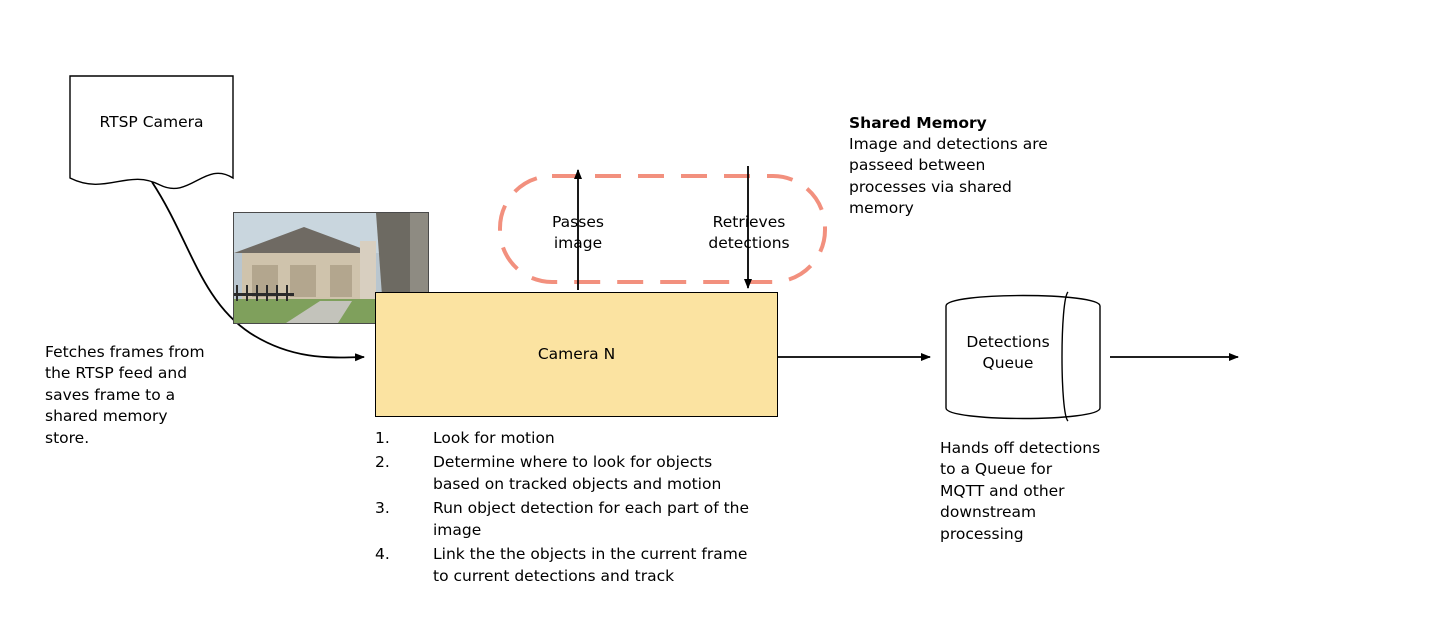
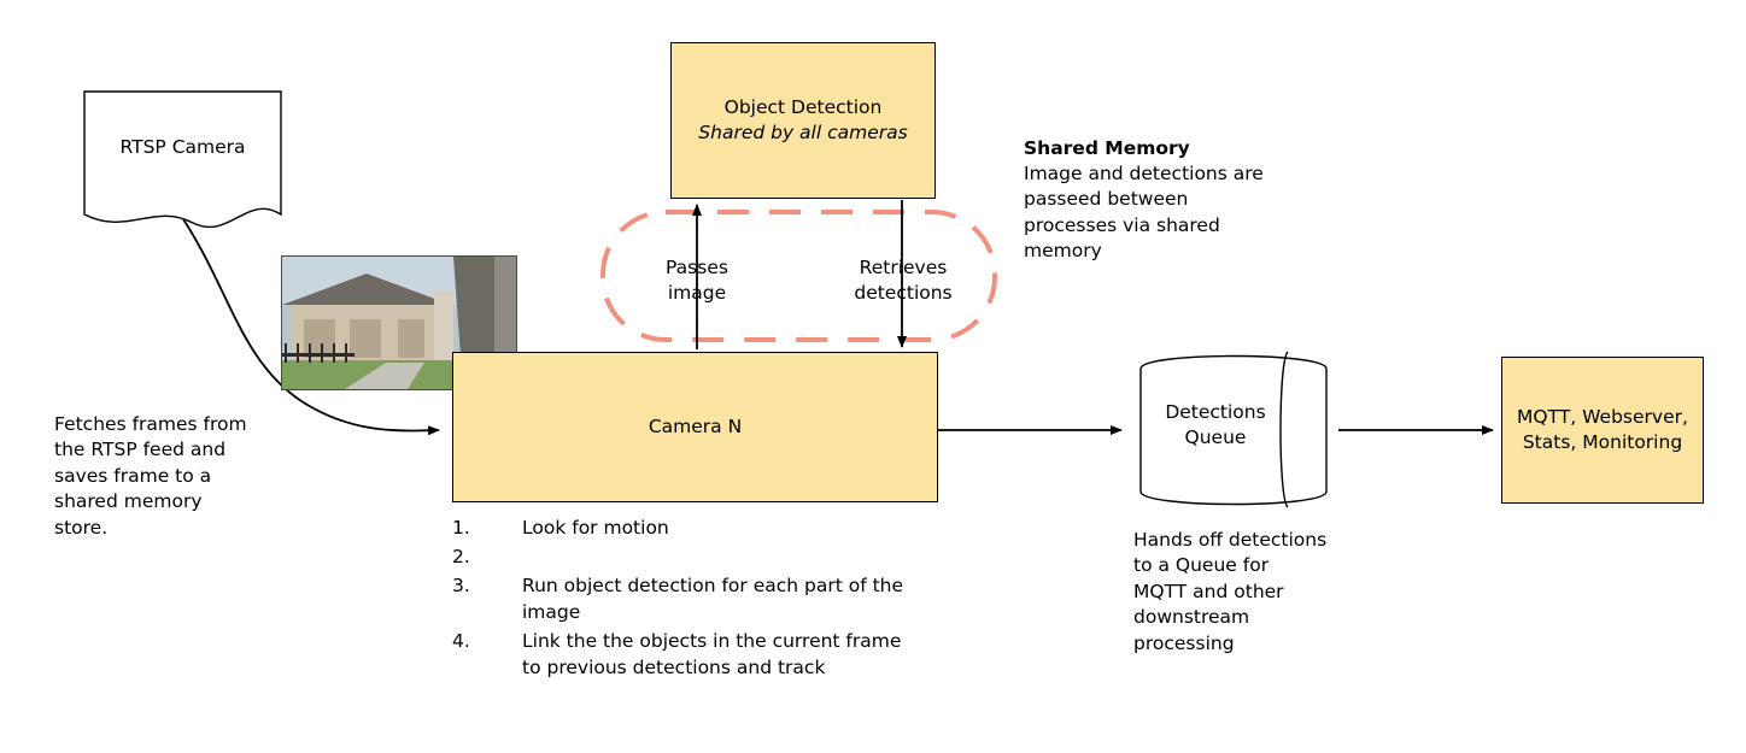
  RTSP Camera
+ Object Detection
+ Shared by all cameras
  Camera N
  Passes
  image
  Retrieves
  detections
  Shared Memory
  Image and detections are
  passeed between
  processes via shared
  memory
  Fetches frames from
  the RTSP feed and
  saves frame to a
  shared memory
  store.
  Detections
  Queue
  Hands off detections
  to a Queue for
  MQTT and other
  downstream
  processing
+ MQTT, Webserver,
+ Stats, Monitoring
  1.
  Look for motion
  2.
- Determine where to look for objects based on tracked objects and motion
  3.
  Run object detection for each part of the image
  4.
- Link the the objects in the current frame to current detections and track
+ Link the the objects in the current frame to previous detections and track
